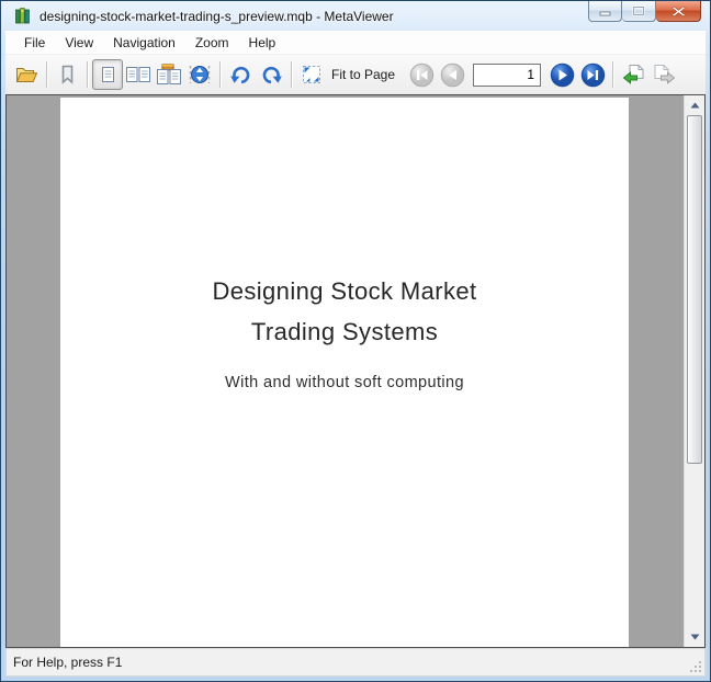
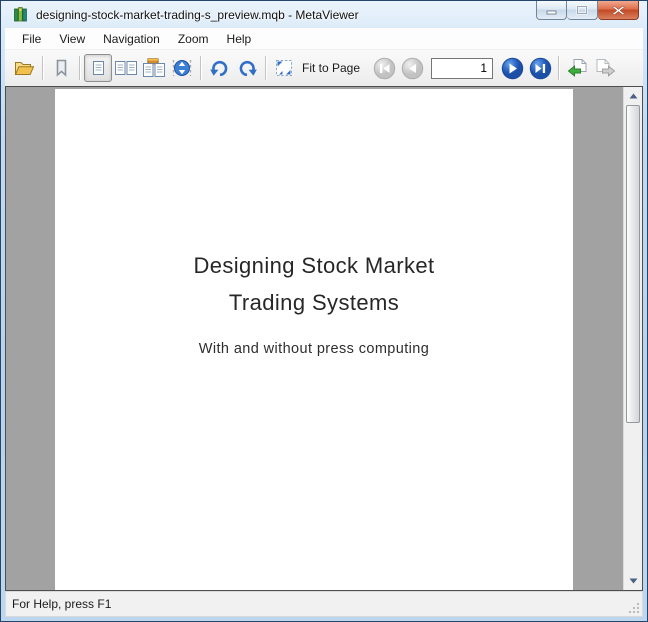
  designing-stock-market-trading-s_preview.mqb - MetaViewer
  File
  View
  Navigation
  Zoom
  Help
  Fit to Page
  1
  Designing Stock Market
  Trading Systems
- With and without soft computing
+ With and without press computing
  For Help, press F1
